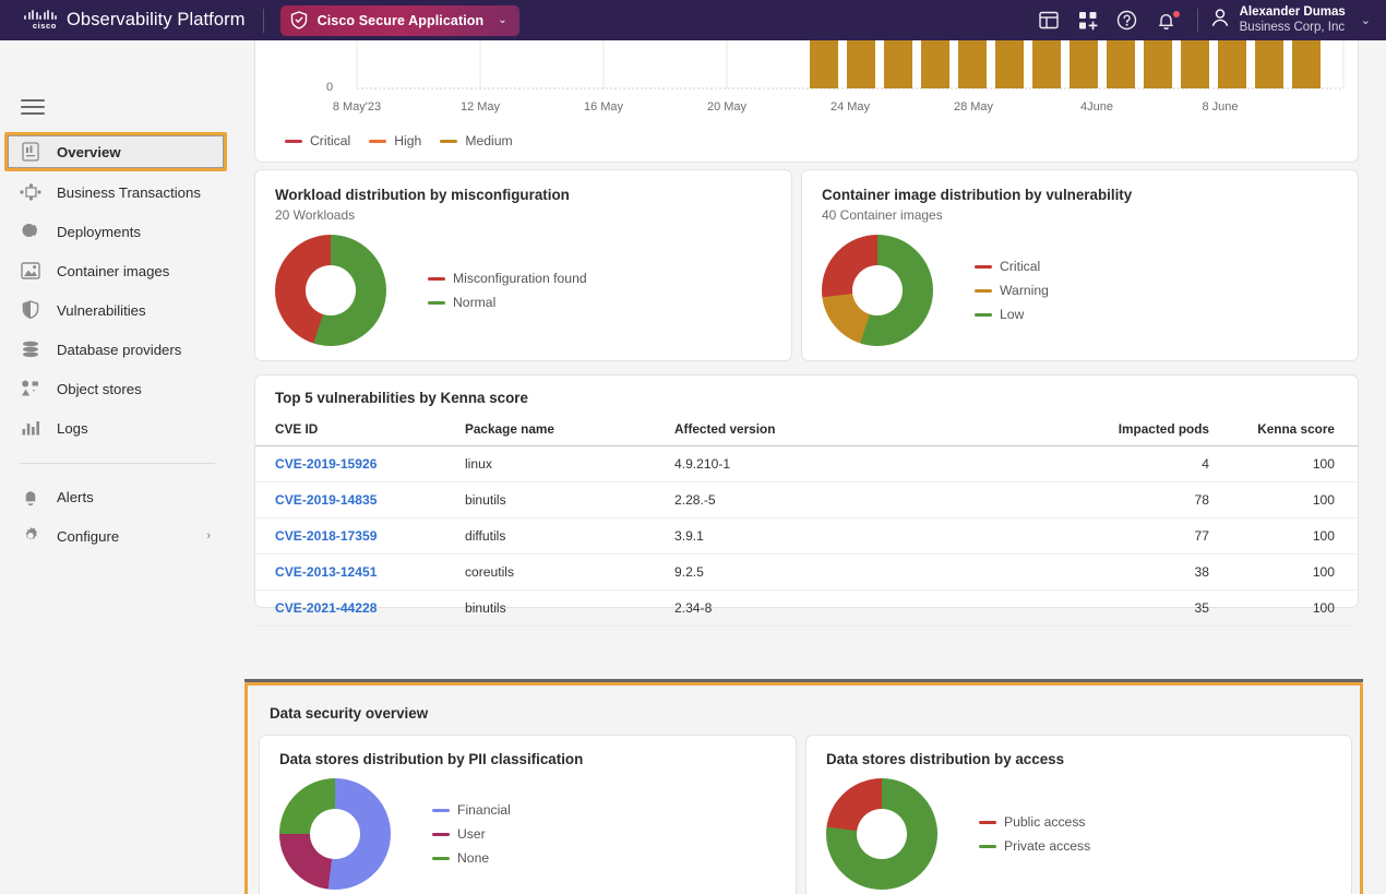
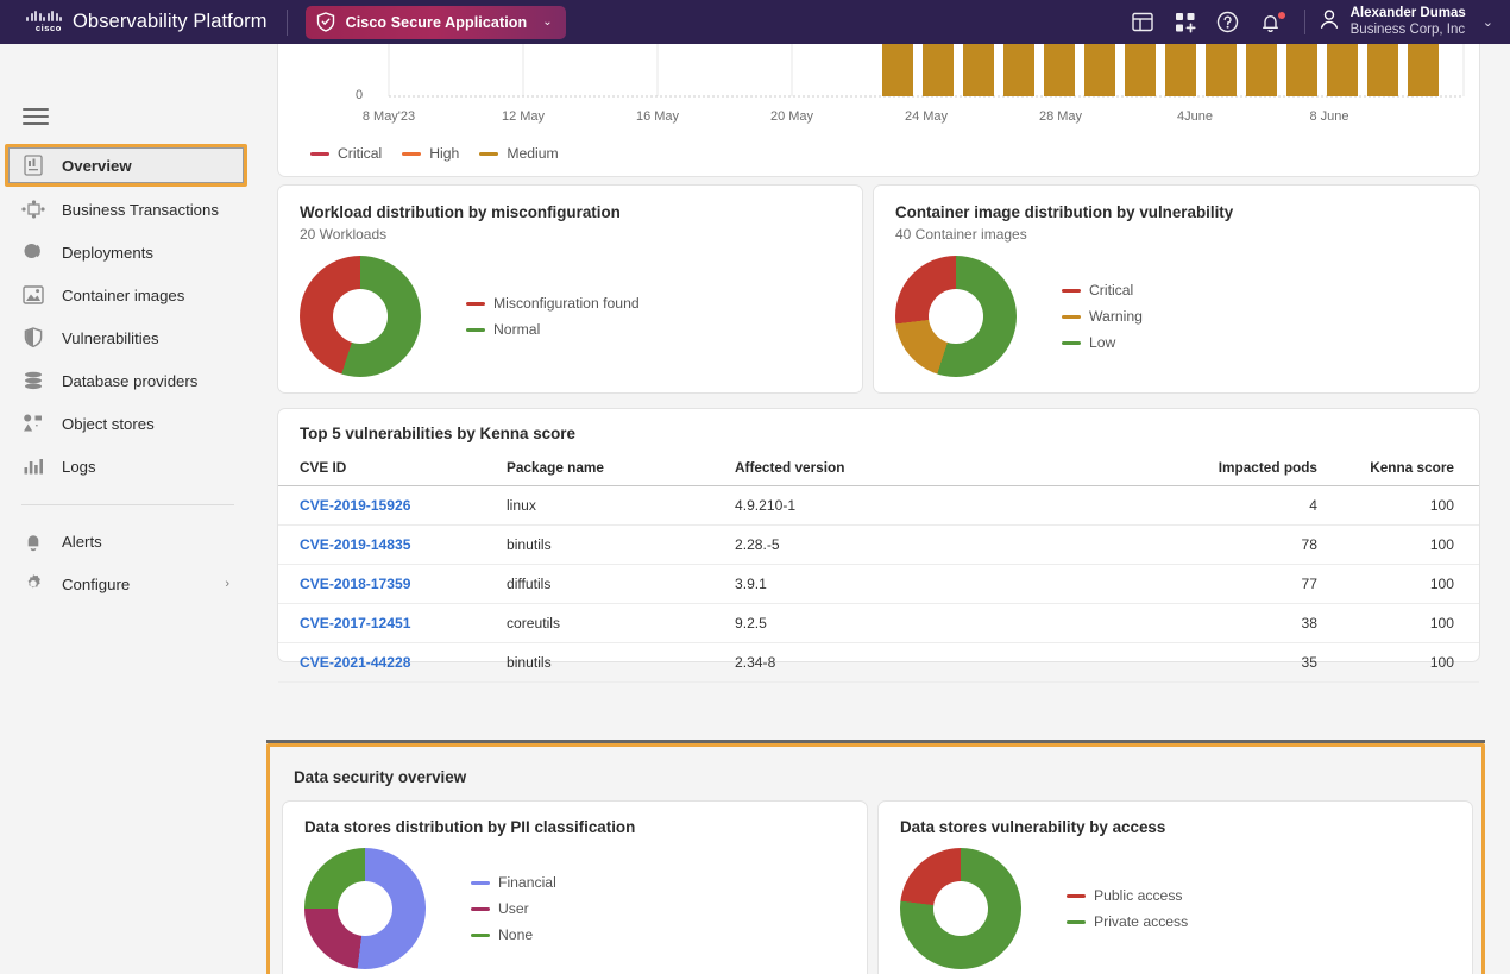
  cisco
  Observability Platform
  Cisco Secure Application
  ⌄
  Alexander Dumas
  Business Corp, Inc
  ⌄
  Overview
  Business Transactions
  Deployments
  Container images
  Vulnerabilities
  Database providers
  Object stores
  Logs
  Alerts
  Configure
  ›
  0
  8 May'23
  12 May
  16 May
  20 May
  24 May
  28 May
  4June
  8 June
  Critical
  High
  Medium
  Workload distribution by misconfiguration
  20 Workloads
  Misconfiguration found
  Normal
  Container image distribution by vulnerability
  40 Container images
  Critical
  Warning
  Low
  Top 5 vulnerabilities by Kenna score
  CVE ID	Package name	Affected version	Impacted pods	Kenna score
  CVE-2019-15926	linux	4.9.210-1	4	100
  CVE-2019-14835	binutils	2.28.-5	78	100
  CVE-2018-17359	diffutils	3.9.1	77	100
- CVE-2013-12451	coreutils	9.2.5	38	100
+ CVE-2017-12451	coreutils	9.2.5	38	100
  CVE-2021-44228	binutils	2.34-8	35	100
  Data security overview
  Data stores distribution by PII classification
  Financial
  User
  None
- Data stores distribution by access
+ Data stores vulnerability by access
  Public access
  Private access
